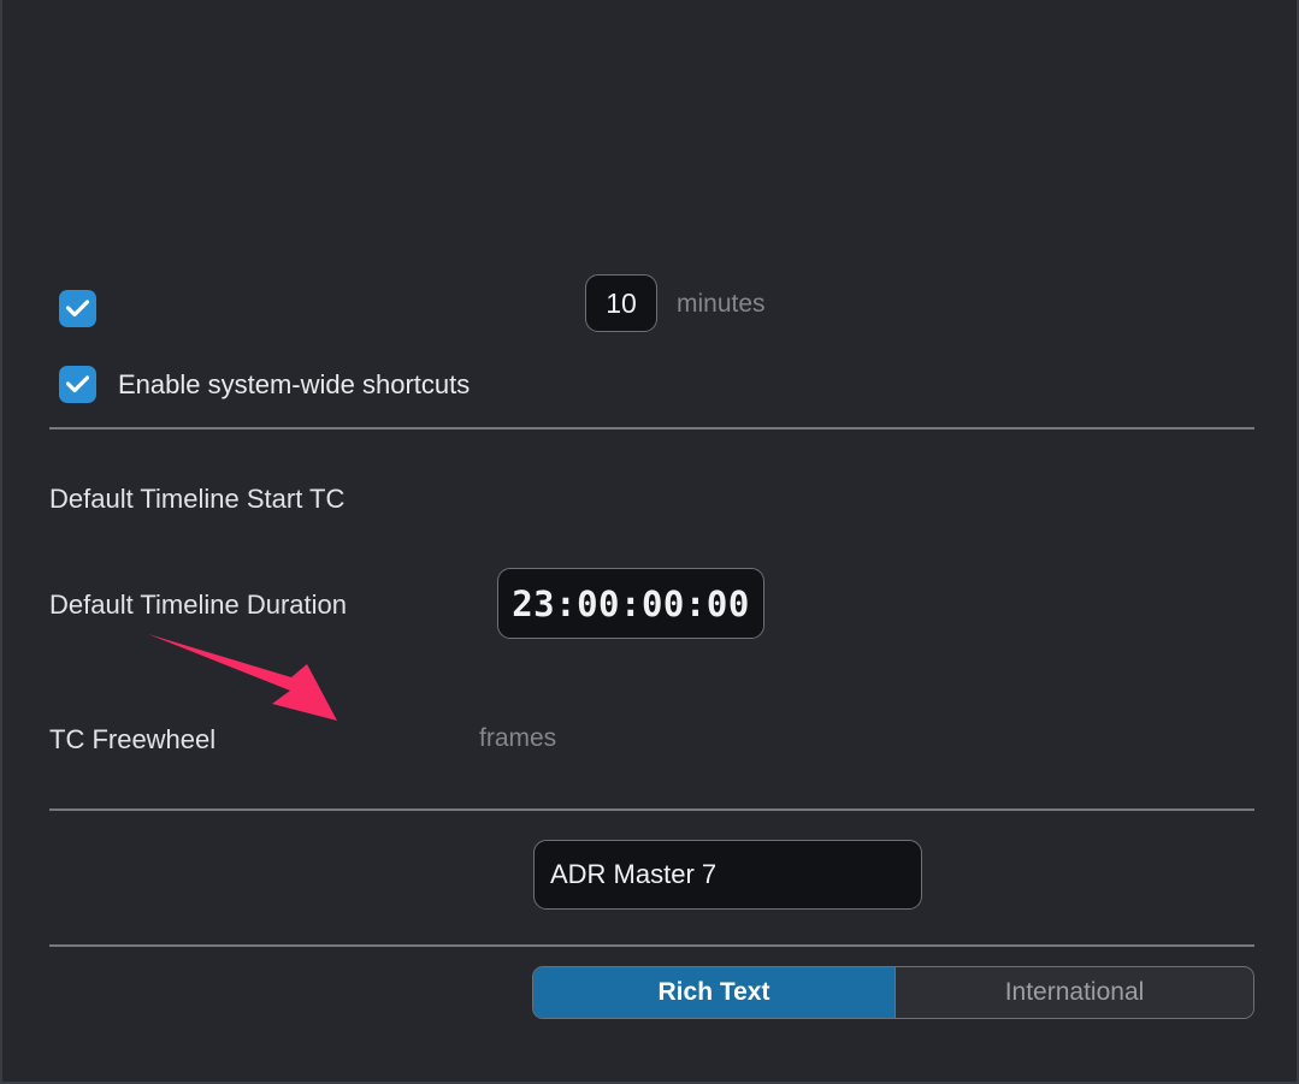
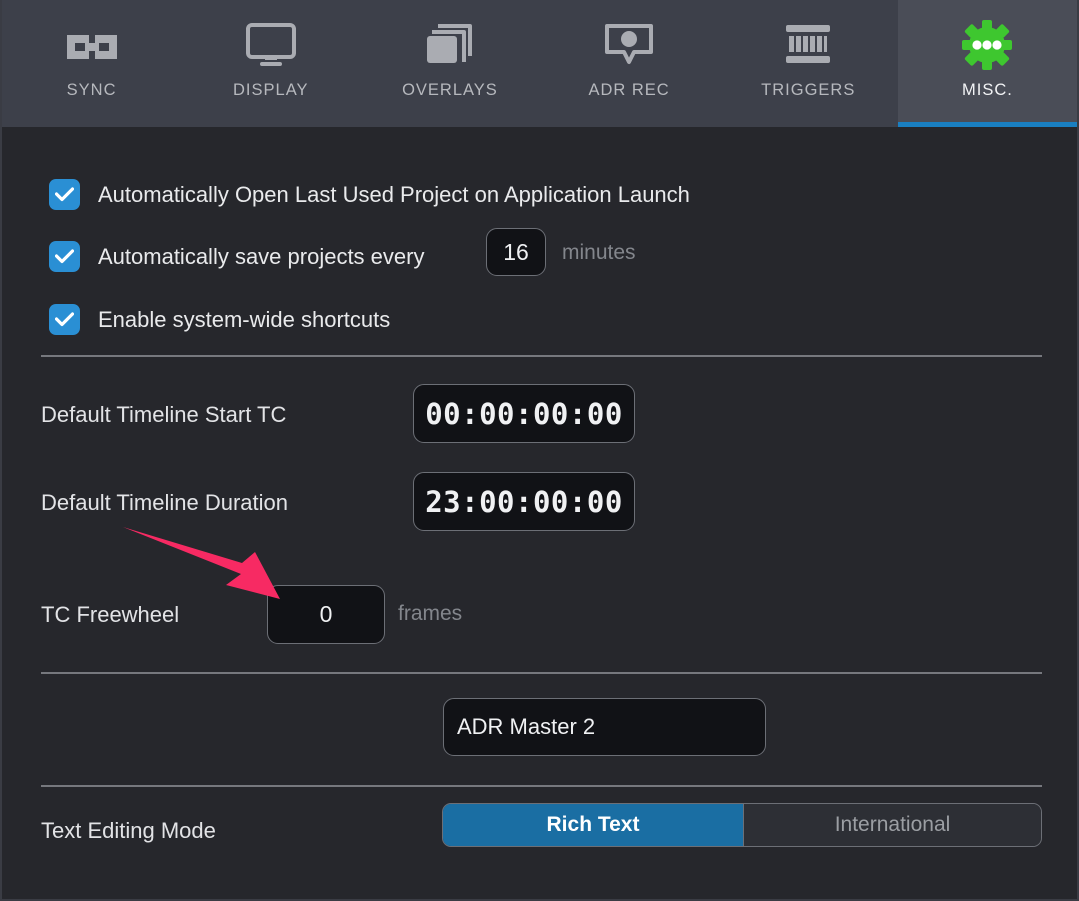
+ SYNC
+ DISPLAY
+ OVERLAYS
+ ADR REC
+ TRIGGERS
+ MISC.
+ Automatically Open Last Used Project on Application Launch
+ Automatically save projects every
- 10
+ 16
  minutes
  Enable system-wide shortcuts
  Default Timeline Start TC
+ 00:00:00:00
  Default Timeline Duration
  23:00:00:00
  TC Freewheel
+ 0
  frames
- ADR Master 7
+ ADR Master 2
+ Text Editing Mode
  Rich Text
  International
